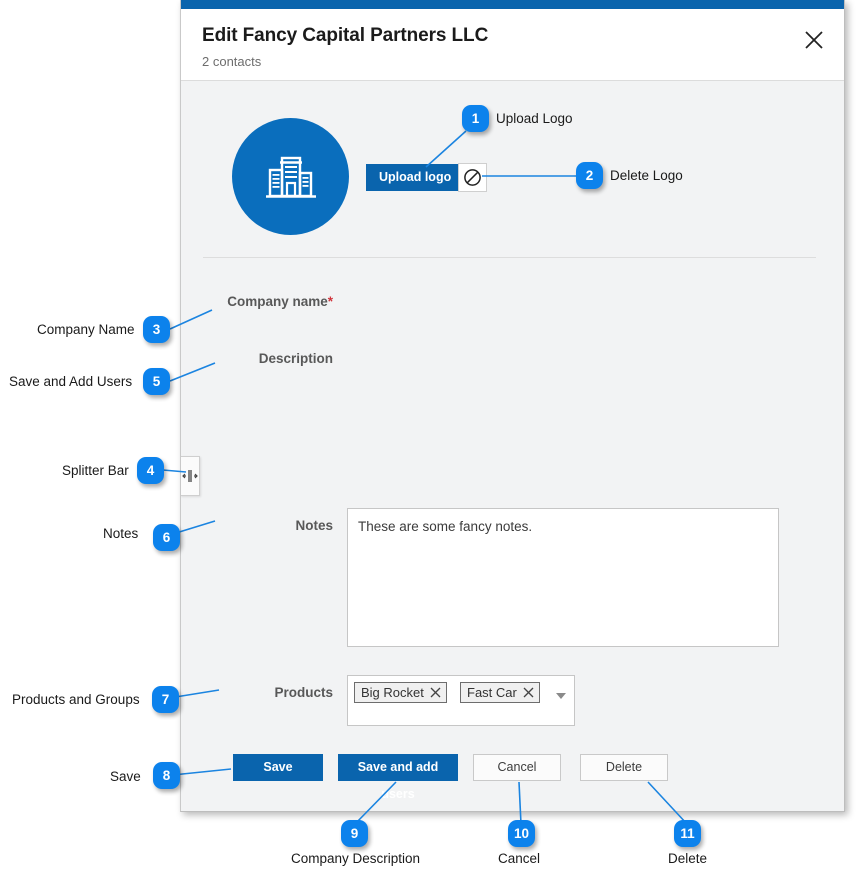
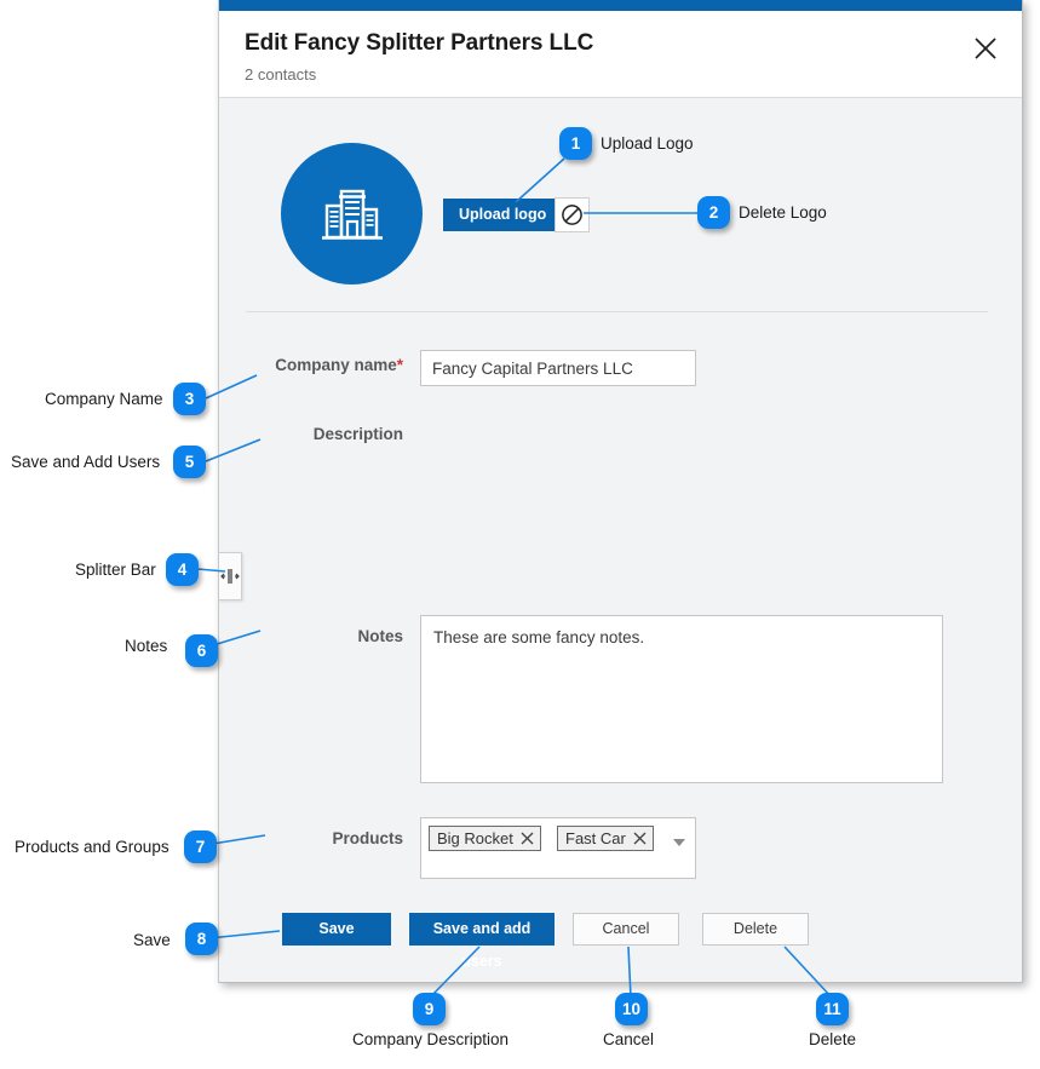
- Edit Fancy Capital Partners LLC
+ Edit Fancy Splitter Partners LLC
  2 contacts
  Upload logo
  Company name*
+ Fancy Capital Partners LLC
  Description
  Notes
  These are some fancy notes.
  Products
  Big Rocket
  Fast Car
  Save
  Save and add sers
  Cancel
  Delete
  1
  Upload Logo
  2
  Delete Logo
  3
  Company Name
  4
  Splitter Bar
  5
  Save and Add Users
  6
  Notes
  7
  Products and Groups
  8
  Save
  9
  Company Description
  10
  Cancel
  11
  Delete
